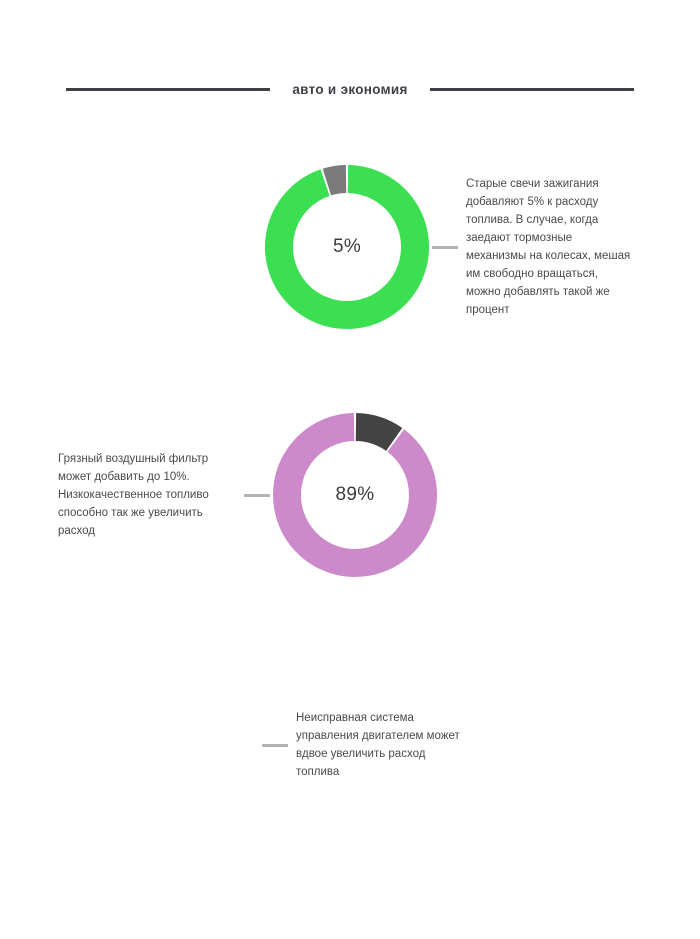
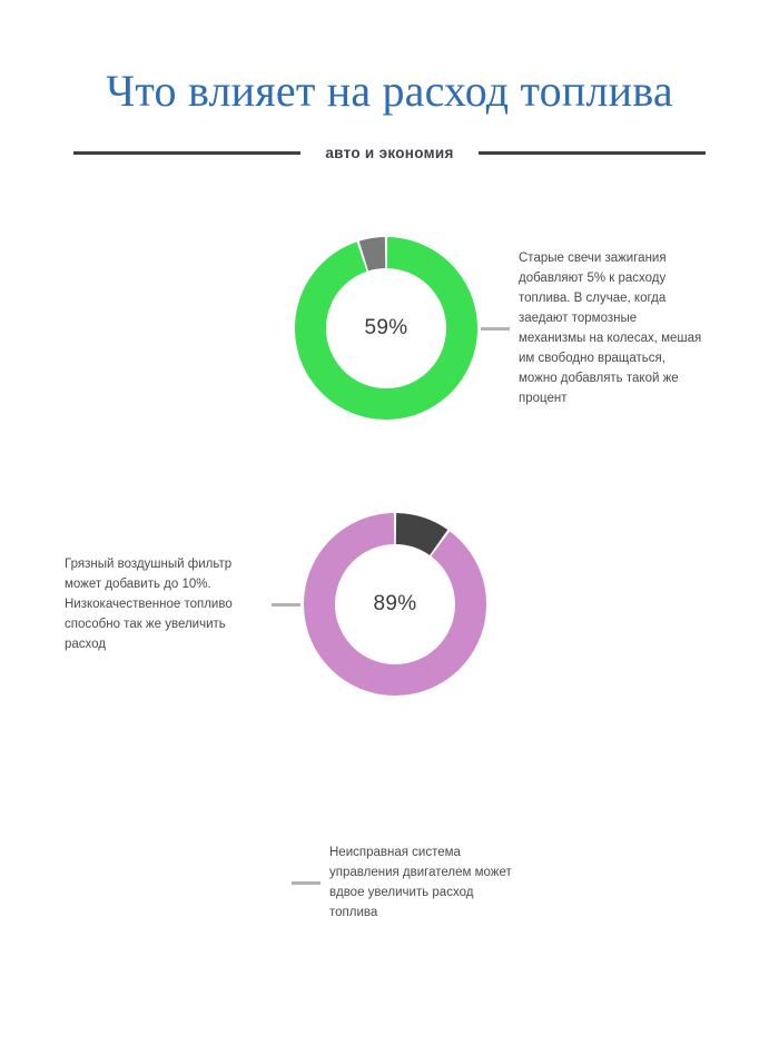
+ Что влияет на расход топлива
  авто и экономия
- 5%
+ 59%
  Старые свечи зажигания добавляют 5% к расходу топлива. В случае, когда заедают тормозные механизмы на колесах, мешая им свободно вращаться, можно добавлять такой же процент
  89%
  Грязный воздушный фильтр может добавить до 10%. Низкокачественное топливо способно так же увеличить расход
  Неисправная система управления двигателем может вдвое увеличить расход топлива
